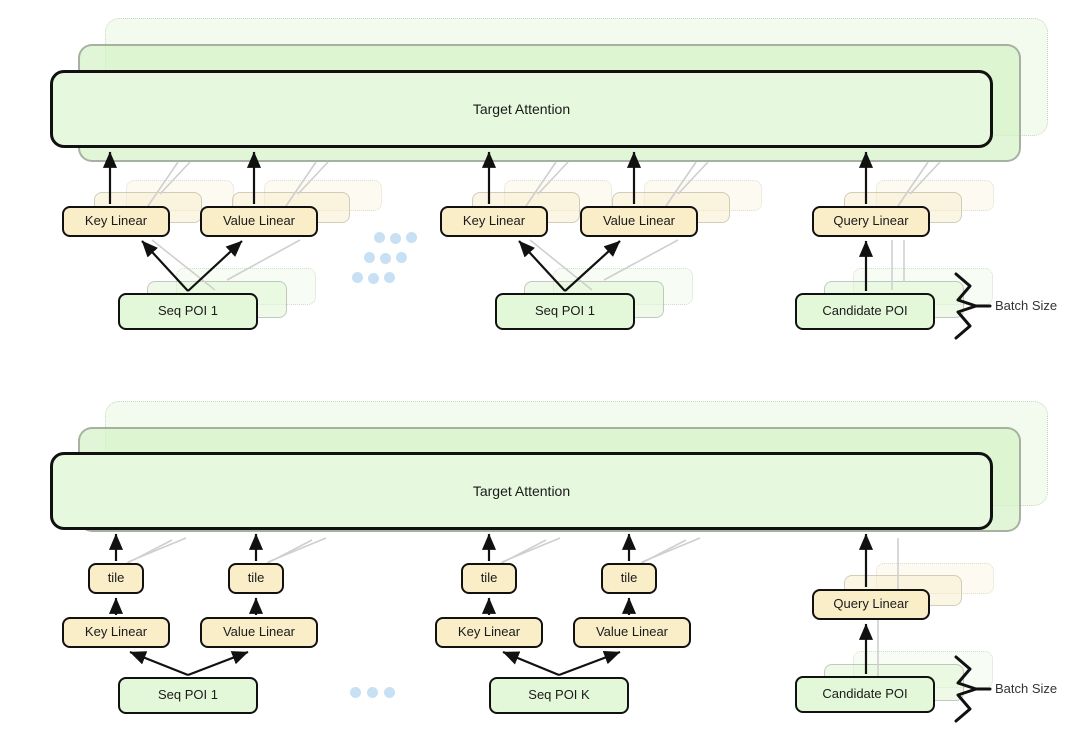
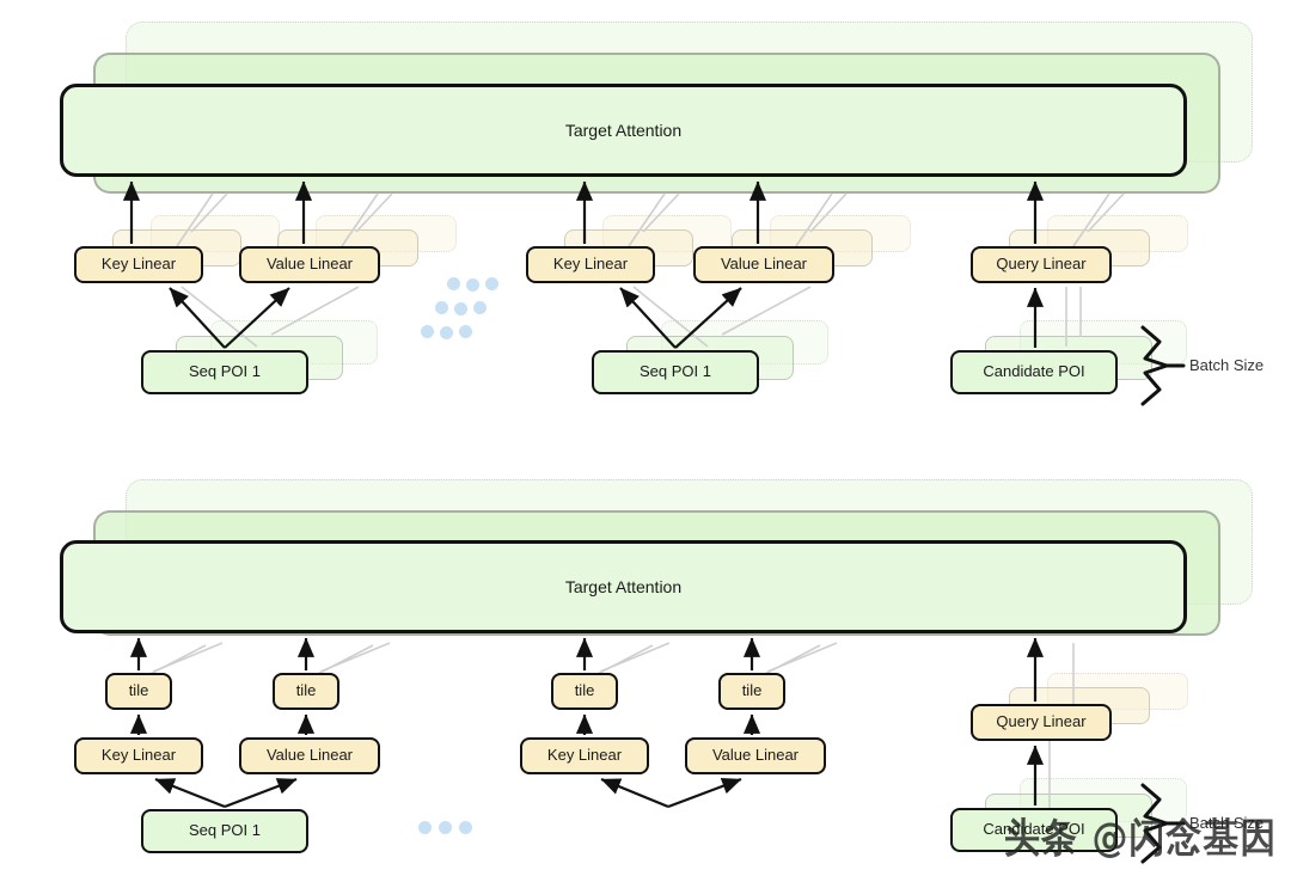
  Target Attention
  Key Linear
  Value Linear
  Seq POI 1
  Key Linear
  Value Linear
  Seq POI 1
  Query Linear
  Candidate POI
  Batch Size
  Target Attention
  tile
  tile
  Key Linear
  Value Linear
  Seq POI 1
  tile
  tile
  Key Linear
  Value Linear
- Seq POI K
  Query Linear
  Candidate POI
  Batch Size
+ 头条 @闪念基因
